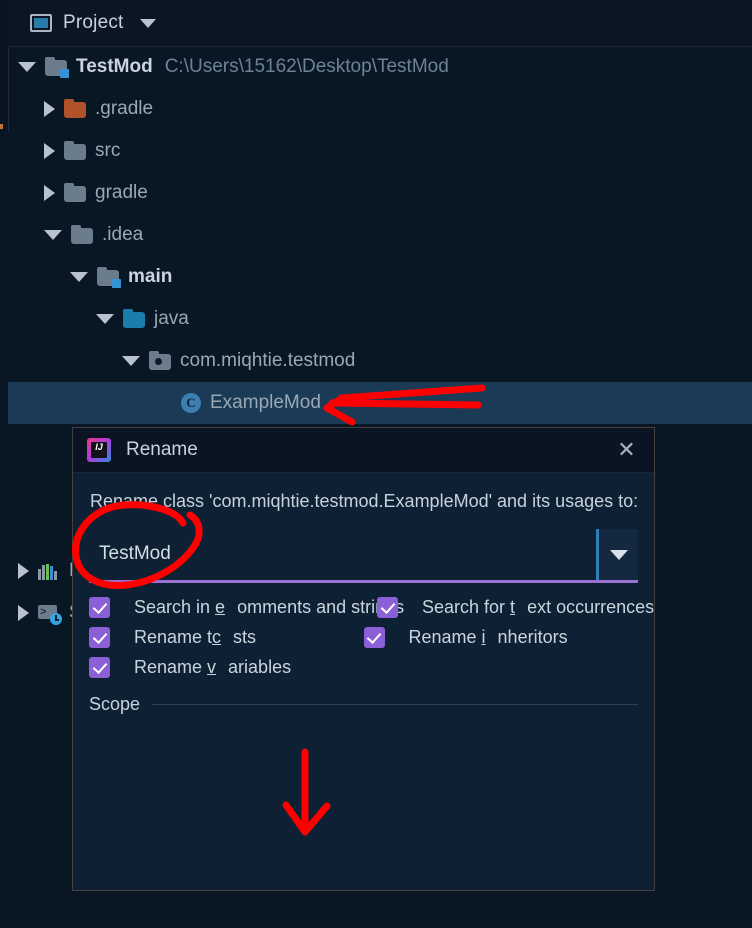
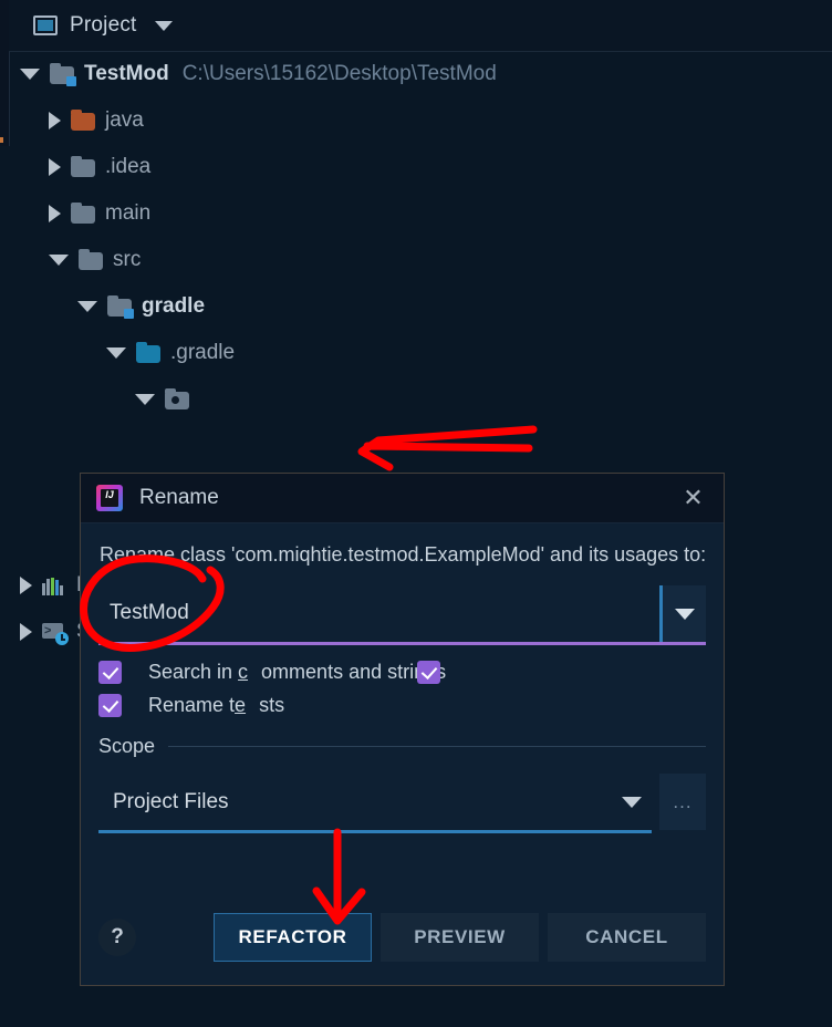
  Project
  TestMod
  C:\Users\15162\Desktop\TestMod
- .gradle
+ java
- src
+ .idea
- gradle
+ main
- .idea
+ src
- main
+ gradle
- java
+ .gradle
- com.miqhtie.testmod
- C
- ExampleMod
  >
  IJ
  Rename
  ✕
  Rename class 'com.miqhtie.testmod.ExampleMod' and its usages to:
  TestMod
- Search in e omments and stris
+ Search in c omments and stris
- Search for t ext occurrences
- Rename tc sts
+ Rename te sts
- Rename i nheritors
- Rename v ariables
  Scope
+ Project Files
+ ...
+ ?
+ REFACTOR
+ PREVIEW
+ CANCEL
